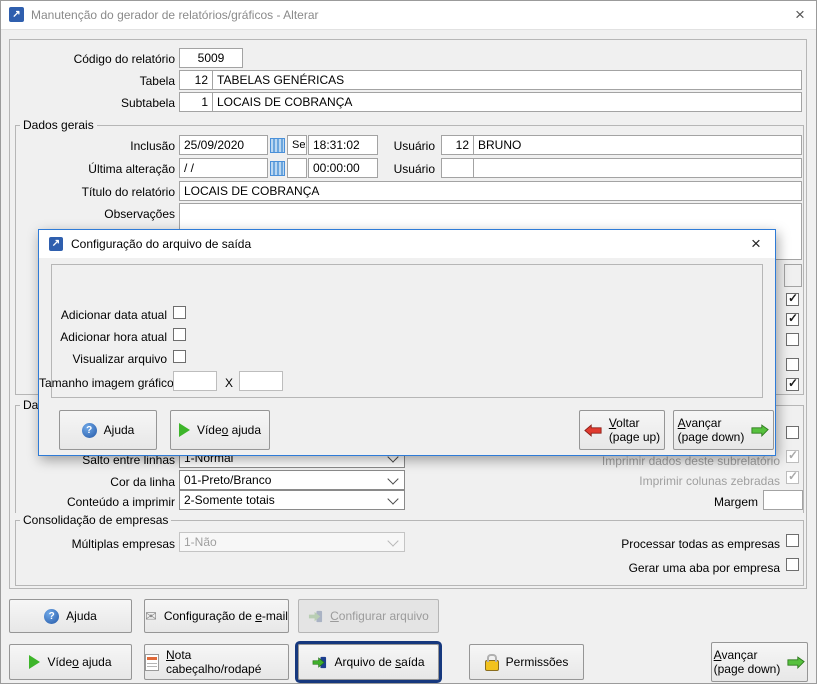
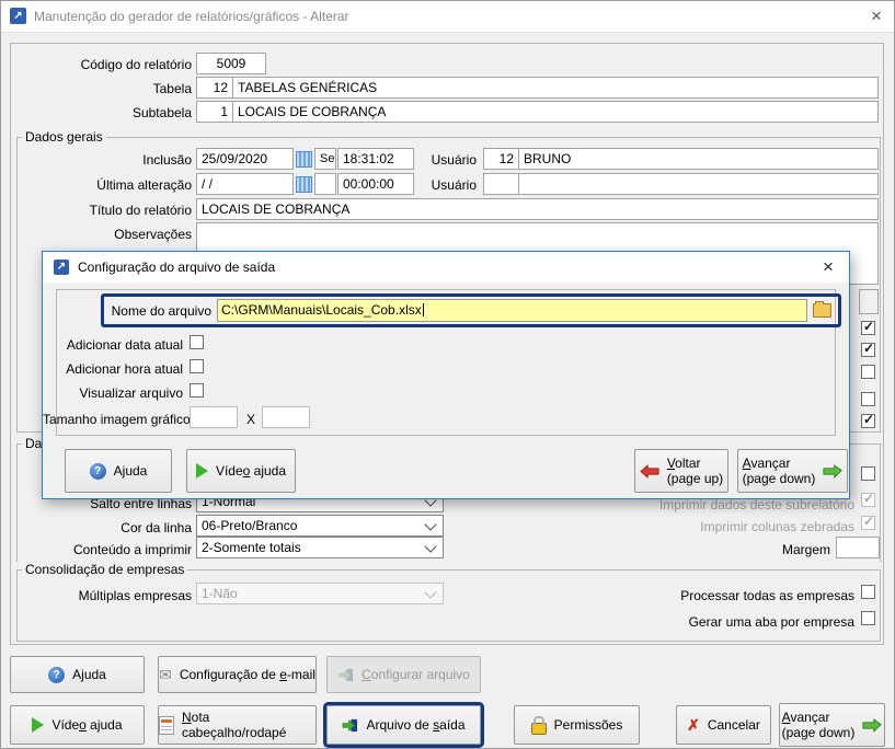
  ↗
  Manutenção do gerador de relatórios/gráficos - Alterar
  ×
  Código do relatório
  5009
  Tabela
  12
  TABELAS GENÉRICAS
  Subtabela
  1
  LOCAIS DE COBRANÇA
  Dados gerais
  Inclusão
  25/09/2020
  18:31:02
  Usuário
  12
  BRUNO
  Última alteração
  / /
  00:00:00
  Usuário
  Título do relatório
  LOCAIS DE COBRANÇA
  Observações
  Salto entre linhas
  1-Normal
  Imprimir dados deste subrelatório
  Cor da linha
- 01-Preto/Branco
+ 06-Preto/Branco
  Imprimir colunas zebradas
  Conteúdo a imprimir
  2-Somente totais
  Margem
  Consolidação de empresas
  Múltiplas empresas
  1-Não
  Processar todas as empresas
  Gerar uma aba por empresa
  ?
  Ajuda
  ✉
  Configuração de e-mail
  Configurar arquivo
  Vídeo ajuda
  Nota cabeçalho/rodapé
  Arquivo de saída
  Permissões
+ ✗
+ Cancelar
  Avançar
  (page down)
  ↗
  Configuração do arquivo de saída
  ×
+ Nome do arquivo
+ C:\GRM\Manuais\Locais_Cob.xlsx
  Adicionar data atual
  Adicionar hora atual
  Visualizar arquivo
  Tamanho imagem gráfico
  X
  ?
  Ajuda
  Vídeo ajuda
  Voltar
  (page up)
  Avançar
  (page down)
